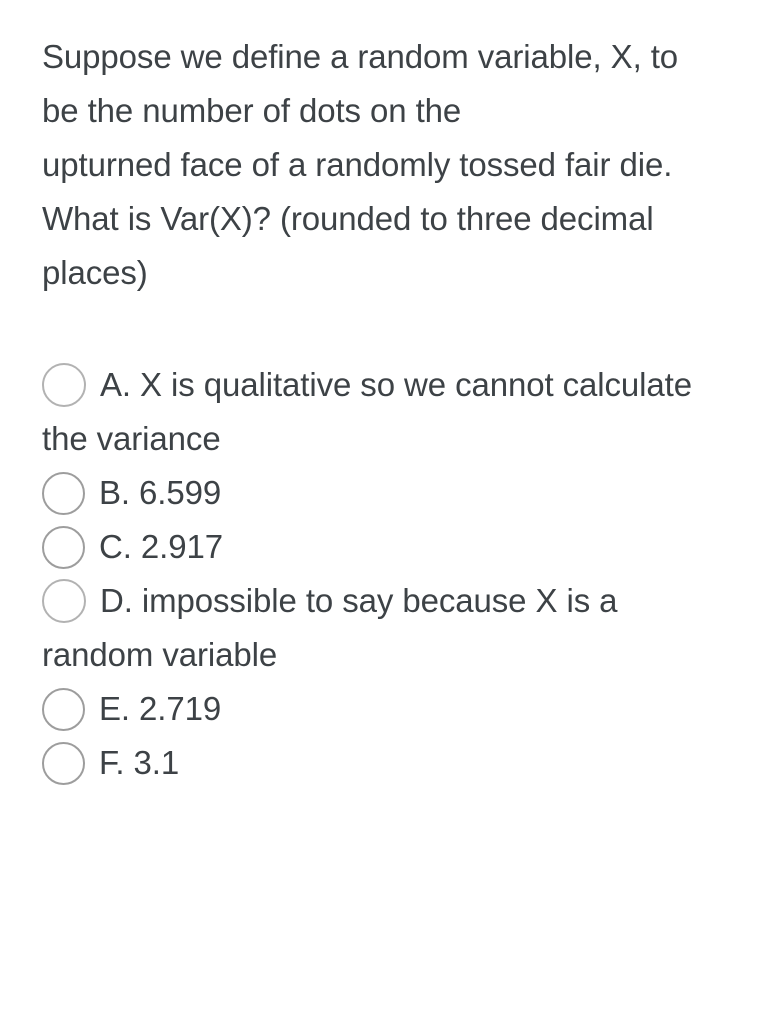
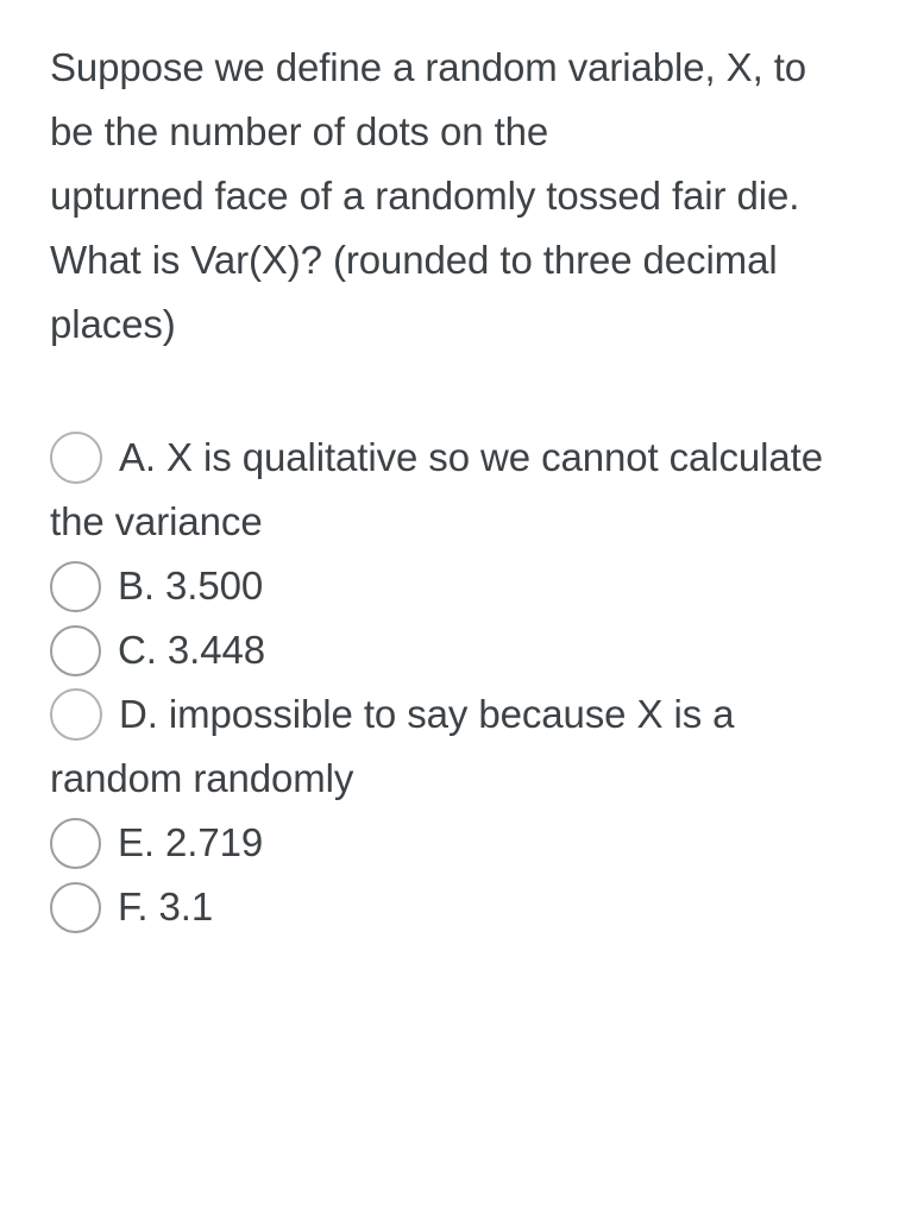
  Suppose we define a random variable, X, to be the number of dots on the
  upturned face of a randomly tossed fair die. What is Var(X)? (rounded to three decimal places)
  A. X is qualitative so we cannot calculate the variance
- B. 6.599
+ B. 3.500
- C. 2.917
+ C. 3.448
- D. impossible to say because X is a random variable
+ D. impossible to say because X is a random randomly
  E. 2.719
  F. 3.1
